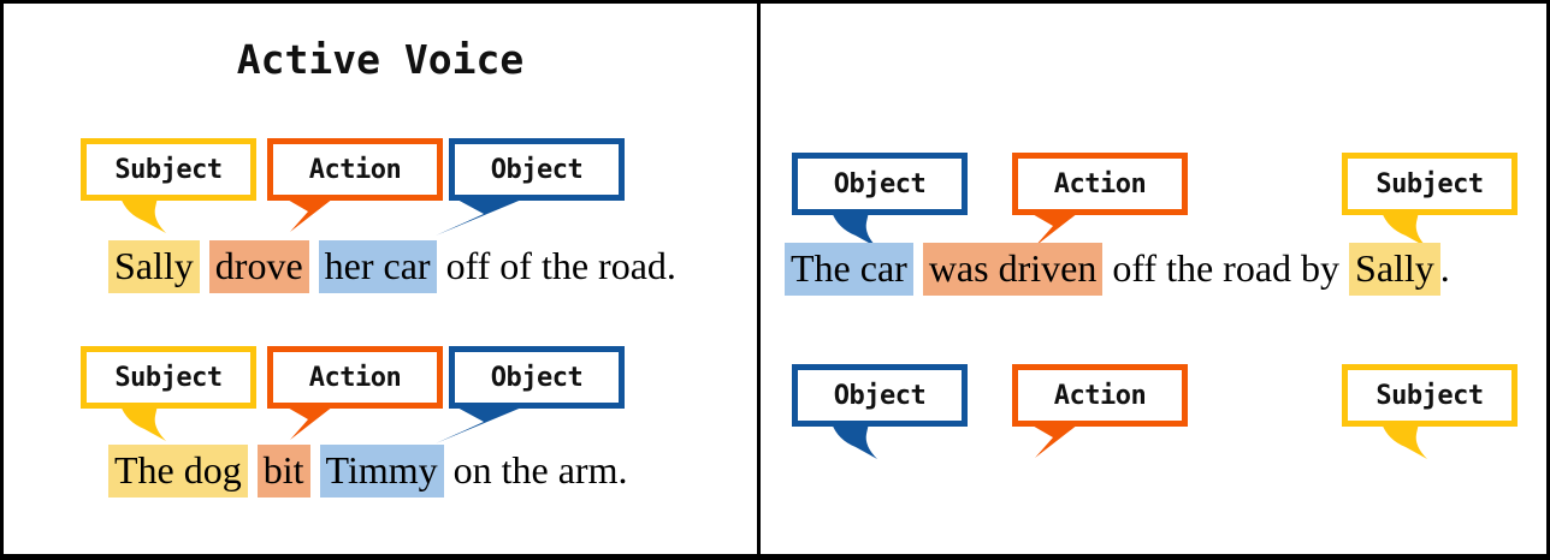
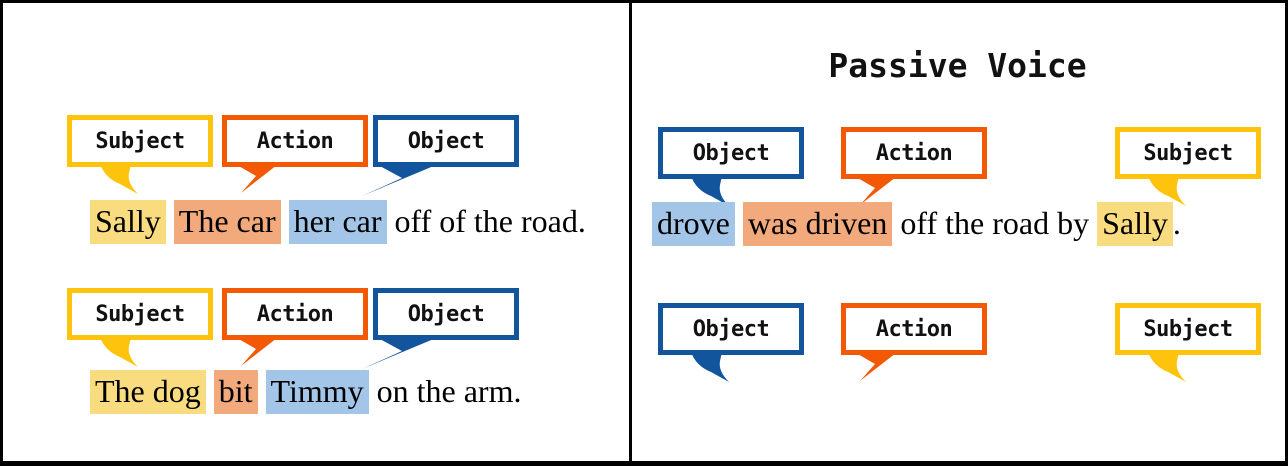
- Active Voice
  Subject
  Action
  Object
- Sally drove her car off of the road.
+ Sally The car her car off of the road.
  Subject
  Action
  Object
  The dog bit Timmy on the arm.
+ Passive Voice
  Object
  Action
  Subject
- The car was driven off the road by Sally .
+ drove was driven off the road by Sally .
  Object
  Action
  Subject
